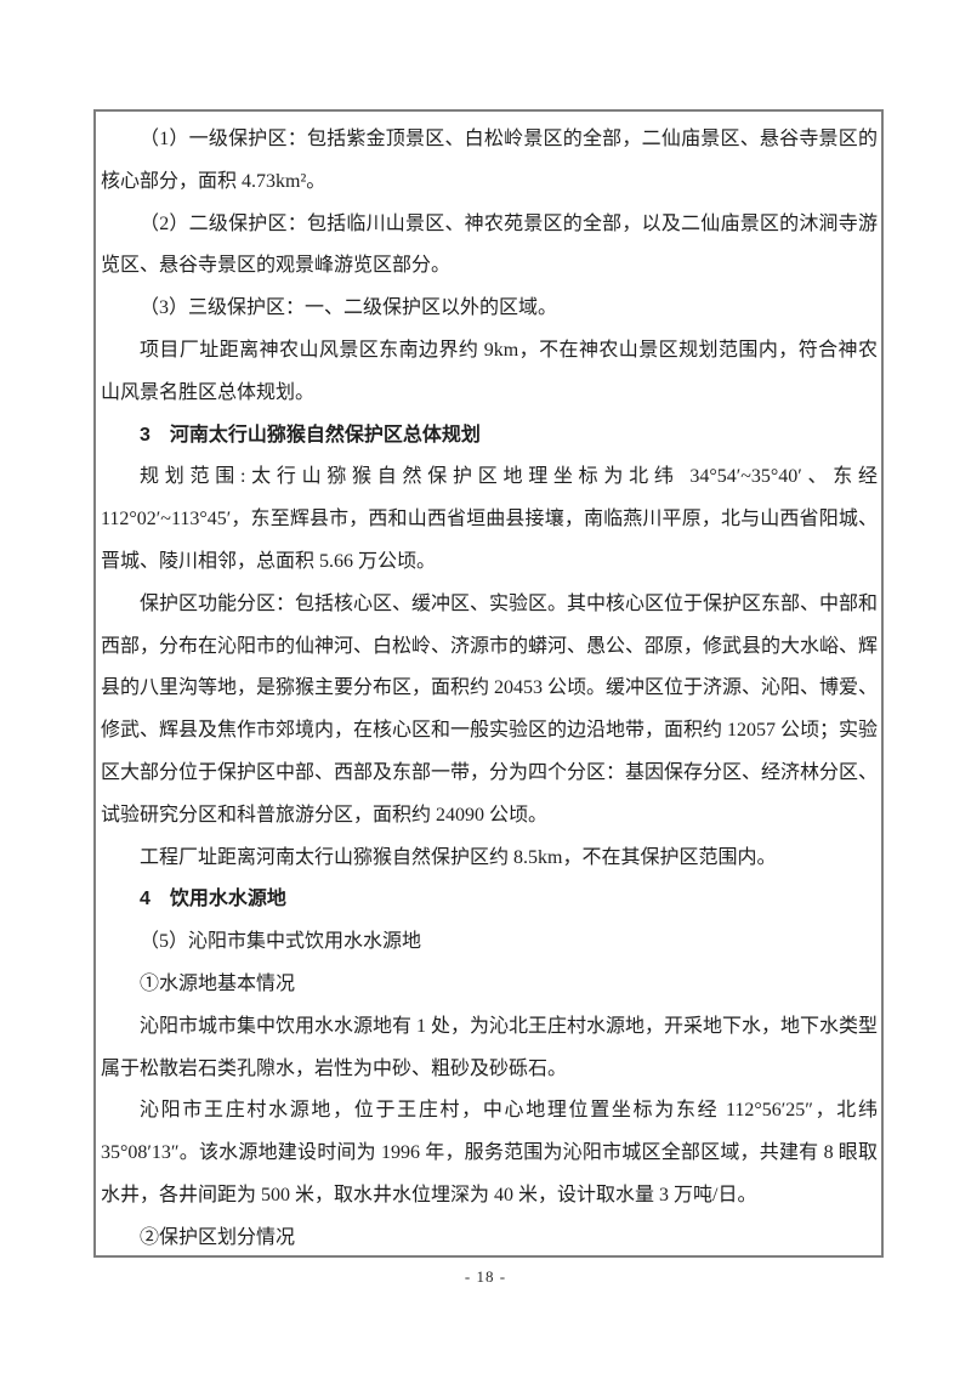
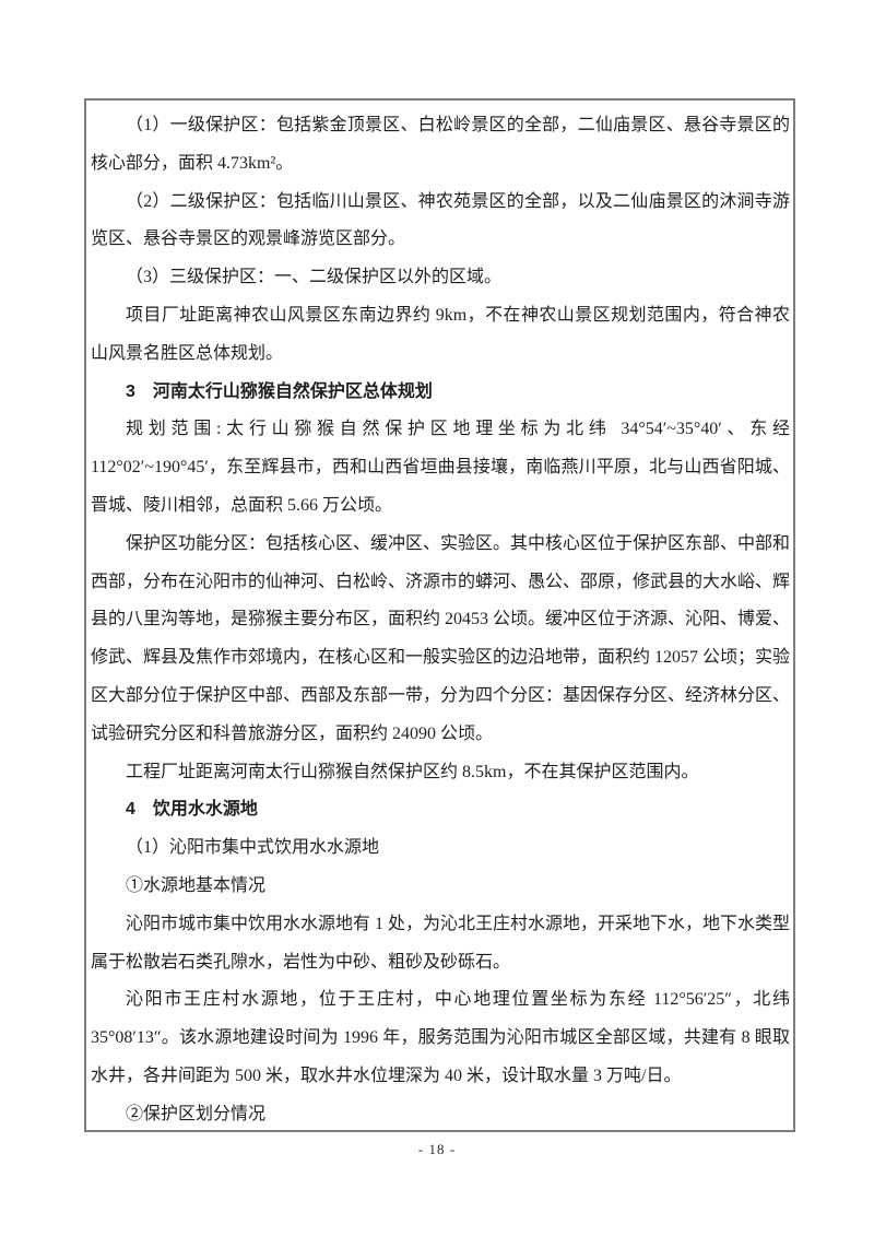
  （1）一级保护区：包括紫金顶景区、白松岭景区的全部，二仙庙景区、悬谷寺景区的核心部分，面积 4.73km²。
  （2）二级保护区：包括临川山景区、神农苑景区的全部，以及二仙庙景区的沐涧寺游览区、悬谷寺景区的观景峰游览区部分。
  （3）三级保护区：一、二级保护区以外的区域。
  项目厂址距离神农山风景区东南边界约 9km，不在神农山景区规划范围内，符合神农山风景名胜区总体规划。
  3 河南太行山猕猴自然保护区总体规划
- 规划范围:太行山猕猴自然保护区地理坐标为北纬 34°54′~35°40′、东经 112°02′~113°45′，东至辉县市，西和山西省垣曲县接壤，南临燕川平原，北与山西省阳城、晋城、陵川相邻，总面积 5.66 万公顷。
+ 规划范围:太行山猕猴自然保护区地理坐标为北纬 34°54′~35°40′、东经 112°02′~190°45′，东至辉县市，西和山西省垣曲县接壤，南临燕川平原，北与山西省阳城、晋城、陵川相邻，总面积 5.66 万公顷。
  保护区功能分区：包括核心区、缓冲区、实验区。其中核心区位于保护区东部、中部和西部，分布在沁阳市的仙神河、白松岭、济源市的蟒河、愚公、邵原，修武县的大水峪、辉县的八里沟等地，是猕猴主要分布区，面积约 20453 公顷。缓冲区位于济源、沁阳、博爱、修武、辉县及焦作市郊境内，在核心区和一般实验区的边沿地带，面积约 12057 公顷；实验区大部分位于保护区中部、西部及东部一带，分为四个分区：基因保存分区、经济林分区、试验研究分区和科普旅游分区，面积约 24090 公顷。
  工程厂址距离河南太行山猕猴自然保护区约 8.5km，不在其保护区范围内。
  4 饮用水水源地
- （5）沁阳市集中式饮用水水源地
+ （1）沁阳市集中式饮用水水源地
  ①水源地基本情况
  沁阳市城市集中饮用水水源地有 1 处，为沁北王庄村水源地，开采地下水，地下水类型属于松散岩石类孔隙水，岩性为中砂、粗砂及砂砾石。
  沁阳市王庄村水源地，位于王庄村，中心地理位置坐标为东经 112°56′25″，北纬 35°08′13″。该水源地建设时间为 1996 年，服务范围为沁阳市城区全部区域，共建有 8 眼取水井，各井间距为 500 米，取水井水位埋深为 40 米，设计取水量 3 万吨/日。
  ②保护区划分情况
  - 18 -
